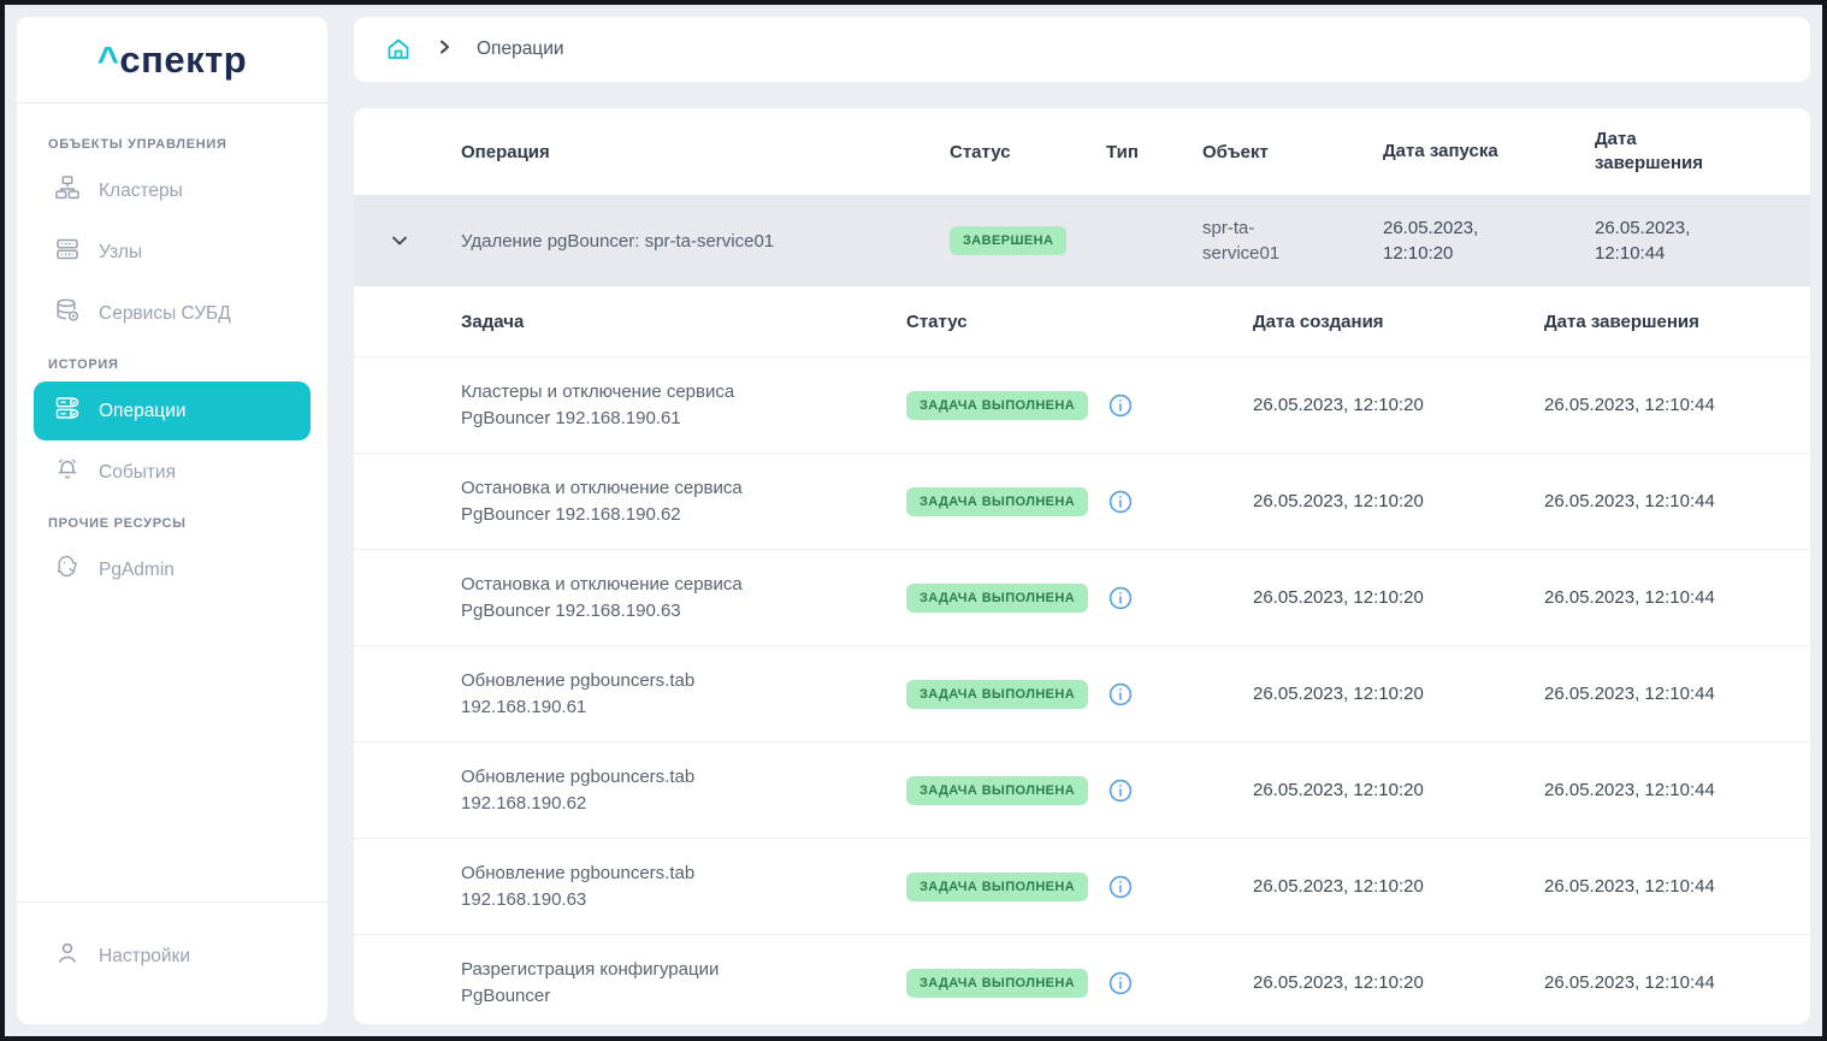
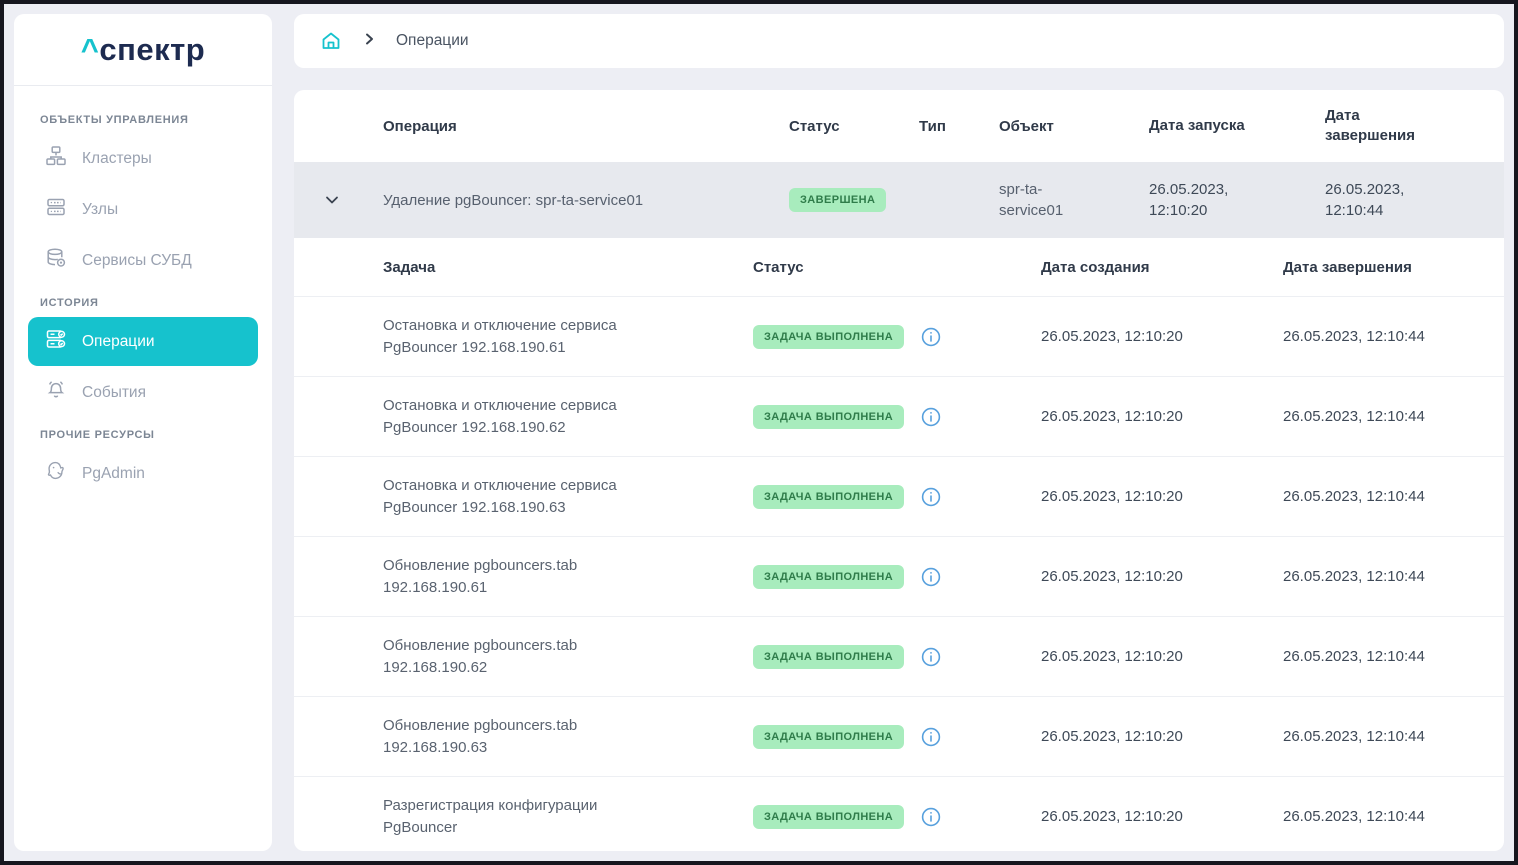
  ^спектр
  ОБЪЕКТЫ УПРАВЛЕНИЯ
  Кластеры
  Узлы
  Сервисы СУБД
  ИСТОРИЯ
  Операции
  События
  ПРОЧИЕ РЕСУРСЫ
  PgAdmin
- Настройки
  Операции
  Операция
  Статус
  Тип
  Объект
  Дата запуска
  Дата завершения
  Удаление pgBouncer: spr-ta-service01
  ЗАВЕРШЕНА
  spr-ta-service01
  26.05.2023, 12:10:20
  26.05.2023, 12:10:44
  Задача
  Статус
  Дата создания
  Дата завершения
- Кластеры и отключение сервиса PgBouncer 192.168.190.61
+ Остановка и отключение сервиса PgBouncer 192.168.190.61
  ЗАДАЧА ВЫПОЛНЕНА
  26.05.2023, 12:10:20
  26.05.2023, 12:10:44
  Остановка и отключение сервиса PgBouncer 192.168.190.62
  ЗАДАЧА ВЫПОЛНЕНА
  26.05.2023, 12:10:20
  26.05.2023, 12:10:44
  Остановка и отключение сервиса PgBouncer 192.168.190.63
  ЗАДАЧА ВЫПОЛНЕНА
  26.05.2023, 12:10:20
  26.05.2023, 12:10:44
  Обновление pgbouncers.tab 192.168.190.61
  ЗАДАЧА ВЫПОЛНЕНА
  26.05.2023, 12:10:20
  26.05.2023, 12:10:44
  Обновление pgbouncers.tab 192.168.190.62
  ЗАДАЧА ВЫПОЛНЕНА
  26.05.2023, 12:10:20
  26.05.2023, 12:10:44
  Обновление pgbouncers.tab 192.168.190.63
  ЗАДАЧА ВЫПОЛНЕНА
  26.05.2023, 12:10:20
  26.05.2023, 12:10:44
  Разрегистрация конфигурации PgBouncer
  ЗАДАЧА ВЫПОЛНЕНА
  26.05.2023, 12:10:20
  26.05.2023, 12:10:44
